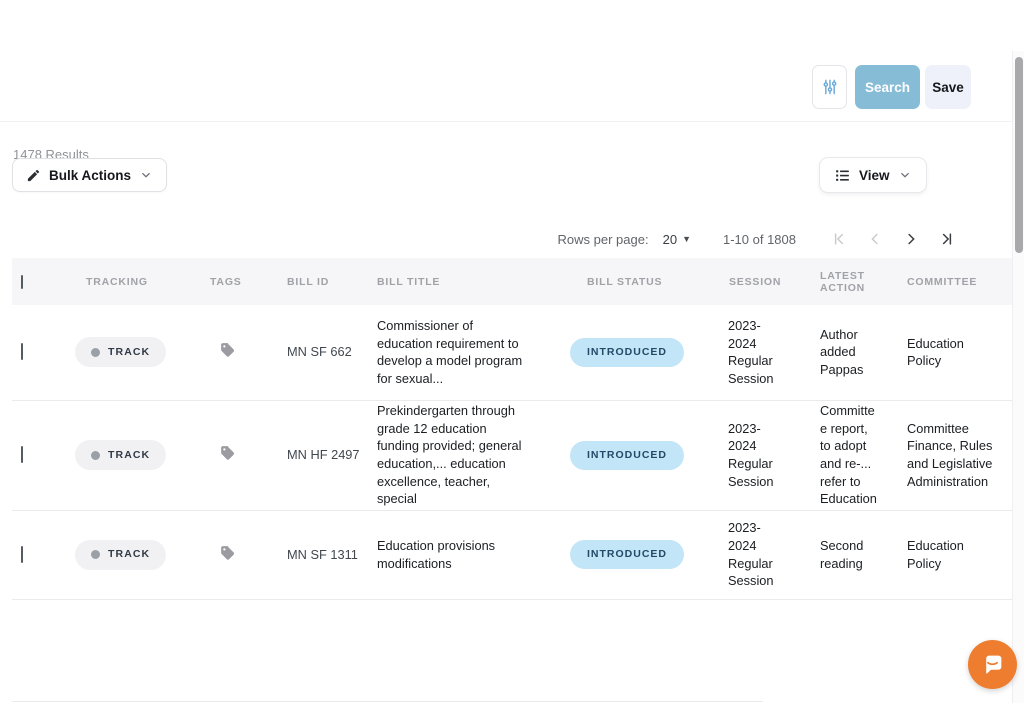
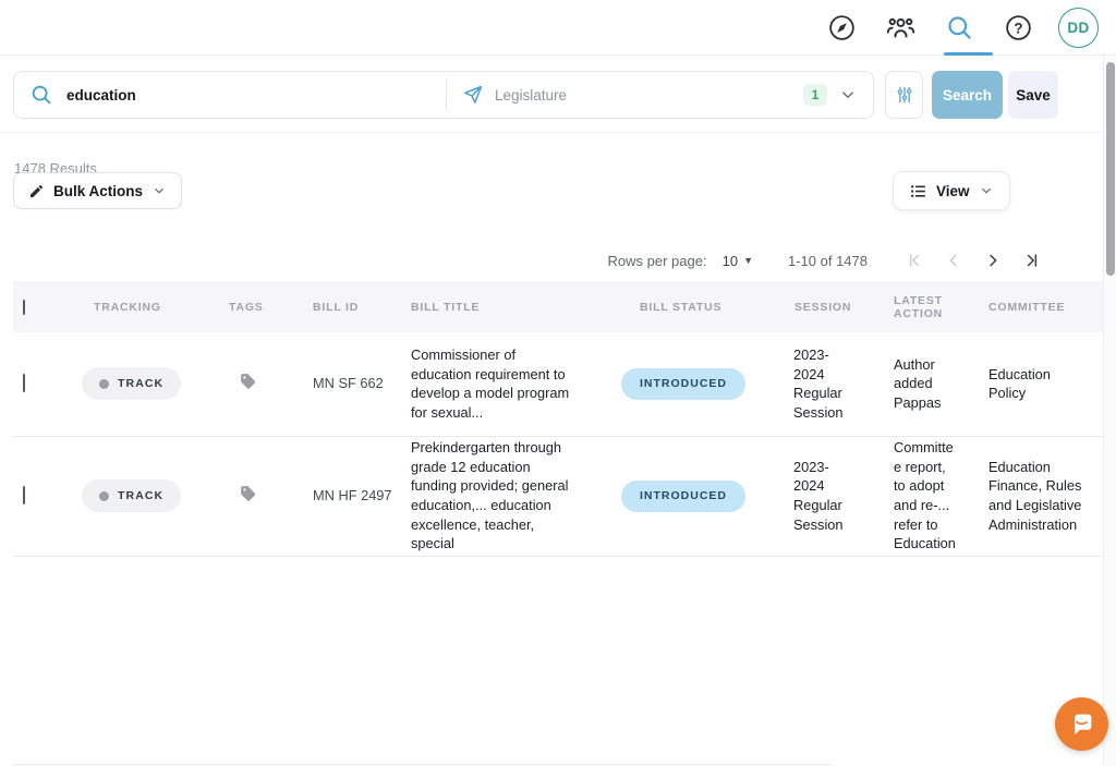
+ ?
+ DD
+ education
+ Legislature
+ 1
  Search
  Save
  1478 Results
  Bulk Actions
  View
  Rows per page:
- 20
+ 10
  ▼
- 1-10 of 1808
+ 1-10 of 1478
  	TRACKING	TAGS	BILL ID	BILL TITLE	BILL STATUS	SESSION	LATEST ACTION	COMMITTEE
  	TRACK		MN SF 662	Commissioner of education requirement to develop a model program for sexual...	INTRODUCED	2023-2024 Regular Session	Author added Pappas	Education Policy
- 	TRACK		MN HF 2497	Prekindergarten through grade 12 education funding provided; general education,... education excellence, teacher, special	INTRODUCED	2023-2024 Regular Session	Committee report, to adopt and re-... refer to Education	Committee Finance, Rules and Legislative Administration
+ 	TRACK		MN HF 2497	Prekindergarten through grade 12 education funding provided; general education,... education excellence, teacher, special	INTRODUCED	2023-2024 Regular Session	Committee report, to adopt and re-... refer to Education	Education Finance, Rules and Legislative Administration
- 	TRACK		MN SF 1311	Education provisions modifications	INTRODUCED	2023-2024 Regular Session	Second reading	Education Policy
